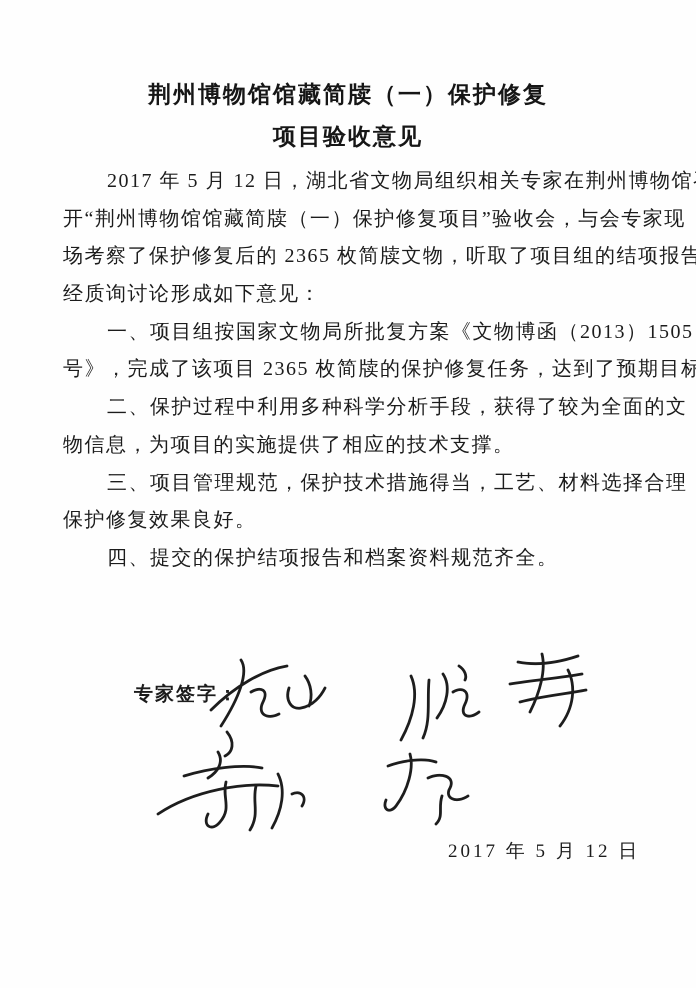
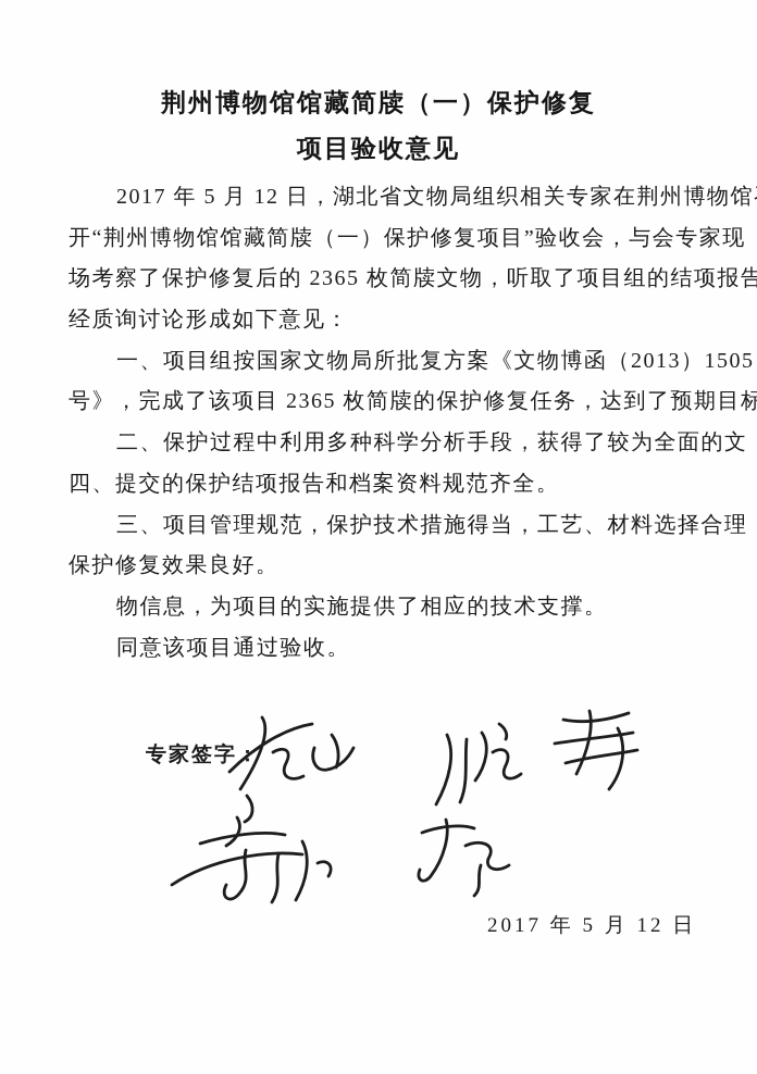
  荆州博物馆馆藏简牍（一）保护修复
  项目验收意见
  2017 年 5 月 12 日，湖北省文物局组织相关专家在荆州博物馆
  开“荆州博物馆馆藏简牍（一）保护修复项目”验收会，与会专家现
  场考察了保护修复后的 2365 枚简牍文物，听取了项目组的结项报告
  经质询讨论形成如下意见：
  一、项目组按国家文物局所批复方案《文物博函（2013）1505
  号》，完成了该项目 2365 枚简牍的保护修复任务，达到了预期目标
  二、保护过程中利用多种科学分析手段，获得了较为全面的文
- 物信息，为项目的实施提供了相应的技术支撑。
+ 四、提交的保护结项报告和档案资料规范齐全。
  三、项目管理规范，保护技术措施得当，工艺、材料选择合理
  保护修复效果良好。
- 四、提交的保护结项报告和档案资料规范齐全。
+ 物信息，为项目的实施提供了相应的技术支撑。
+ 同意该项目通过验收。
  专家签字
  2017 年 5 月 12 日
